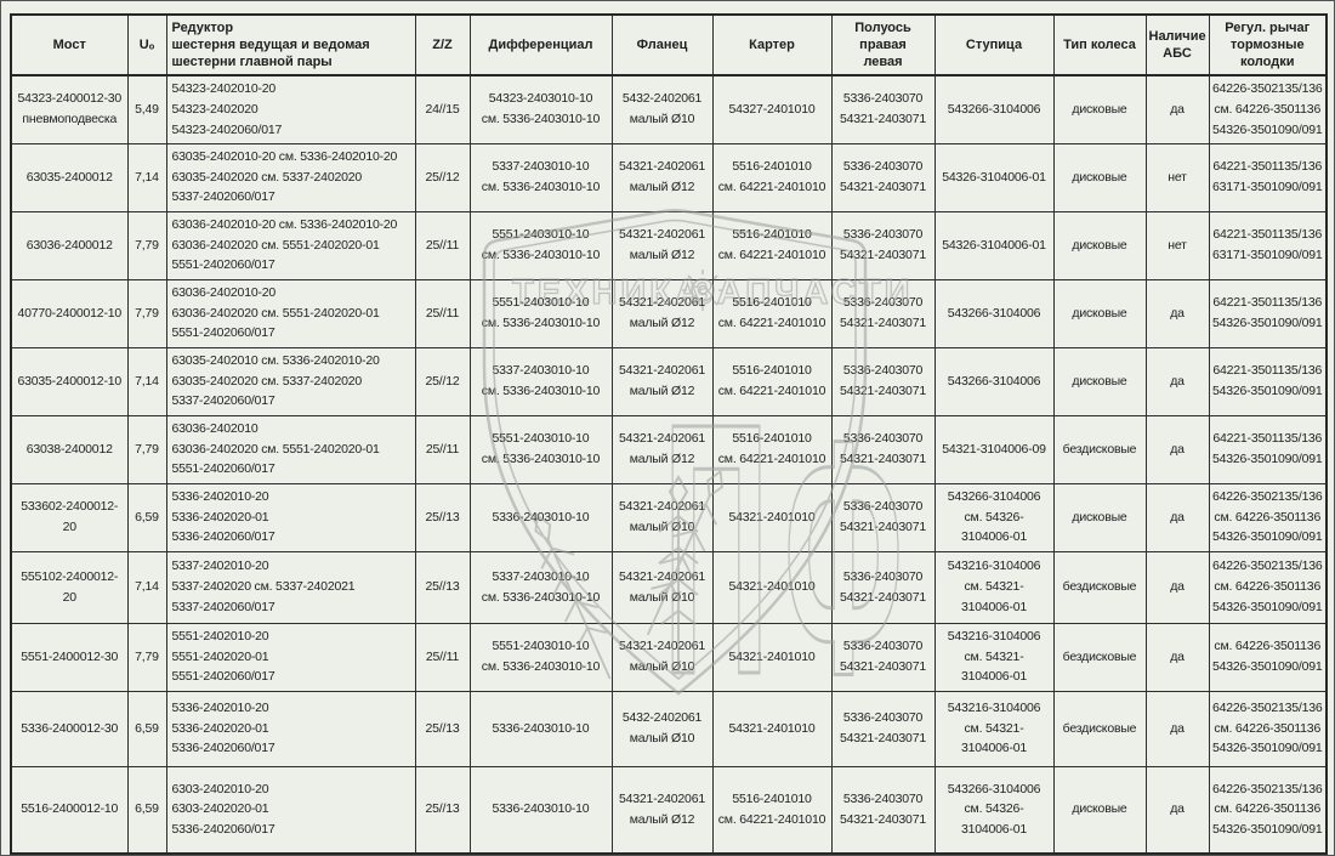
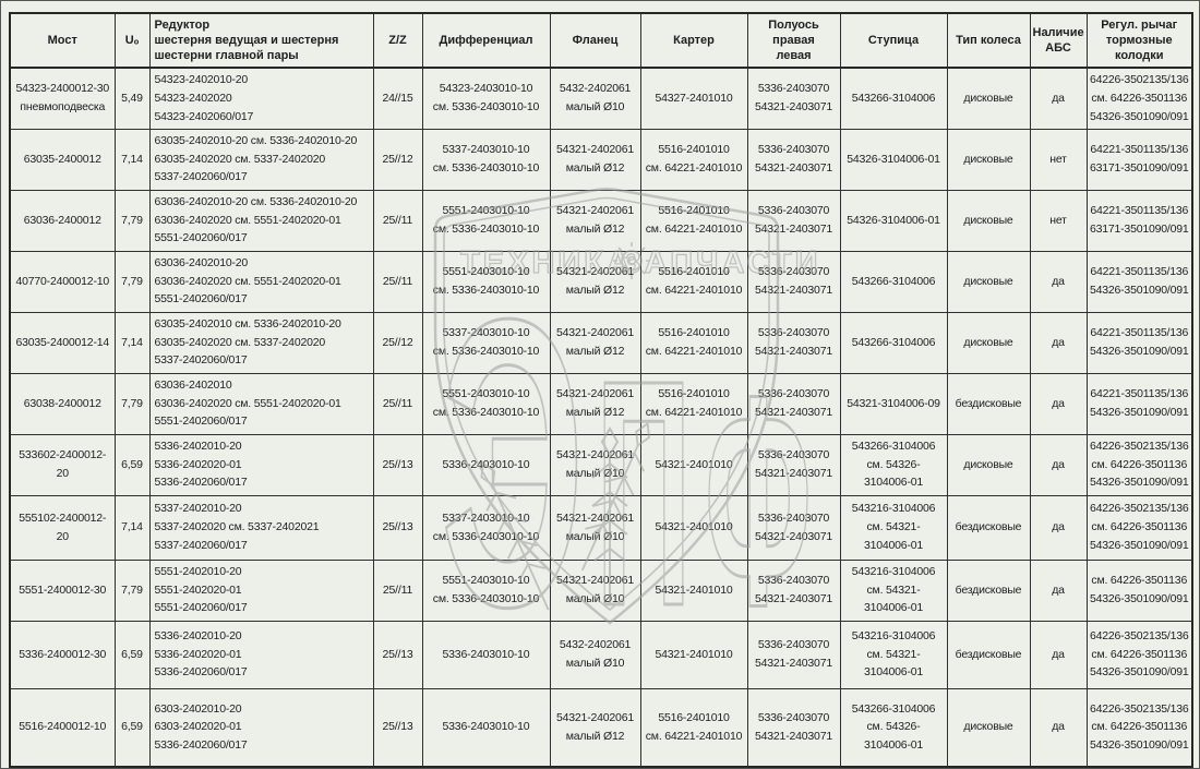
- Мост	Uₒ	Редуктор шестерня ведущая и ведомая шестерни главной пары	Z/Z	Дифференциал	Фланец	Картер	Полуось правая левая	Ступица	Тип колеса	Наличие АБС	Регул. рычаг тормозные колодки
+ Мост	Uₒ	Редуктор шестерня ведущая и шестерня шестерни главной пары	Z/Z	Дифференциал	Фланец	Картер	Полуось правая левая	Ступица	Тип колеса	Наличие АБС	Регул. рычаг тормозные колодки
  54323-2400012-30 пневмоподвеска	5,49	54323-2402010-20 54323-2402020 54323-2402060/017	24//15	54323-2403010-10 см. 5336-2403010-10	5432-2402061 малый Ø10	54327-2401010	5336-2403070 54321-2403071	543266-3104006	дисковые	да	64226-3502135/136 см. 64226-3501136 54326-3501090/091
  63035-2400012	7,14	63035-2402010-20 см. 5336-2402010-20 63035-2402020 см. 5337-2402020 5337-2402060/017	25//12	5337-2403010-10 см. 5336-2403010-10	54321-2402061 малый Ø12	5516-2401010 см. 64221-2401010	5336-2403070 54321-2403071	54326-3104006-01	дисковые	нет	64221-3501135/136 63171-3501090/091
  63036-2400012	7,79	63036-2402010-20 см. 5336-2402010-20 63036-2402020 см. 5551-2402020-01 5551-2402060/017	25//11	5551-2403010-10 см. 5336-2403010-10	54321-2402061 малый Ø12	5516-2401010 см. 64221-2401010	5336-2403070 54321-2403071	54326-3104006-01	дисковые	нет	64221-3501135/136 63171-3501090/091
  40770-2400012-10	7,79	63036-2402010-20 63036-2402020 см. 5551-2402020-01 5551-2402060/017	25//11	5551-2403010-10 см. 5336-2403010-10	54321-2402061 малый Ø12	5516-2401010 см. 64221-2401010	5336-2403070 54321-2403071	543266-3104006	дисковые	да	64221-3501135/136 54326-3501090/091
- 63035-2400012-10	7,14	63035-2402010 см. 5336-2402010-20 63035-2402020 см. 5337-2402020 5337-2402060/017	25//12	5337-2403010-10 см. 5336-2403010-10	54321-2402061 малый Ø12	5516-2401010 см. 64221-2401010	5336-2403070 54321-2403071	543266-3104006	дисковые	да	64221-3501135/136 54326-3501090/091
+ 63035-2400012-14	7,14	63035-2402010 см. 5336-2402010-20 63035-2402020 см. 5337-2402020 5337-2402060/017	25//12	5337-2403010-10 см. 5336-2403010-10	54321-2402061 малый Ø12	5516-2401010 см. 64221-2401010	5336-2403070 54321-2403071	543266-3104006	дисковые	да	64221-3501135/136 54326-3501090/091
  63038-2400012	7,79	63036-2402010 63036-2402020 см. 5551-2402020-01 5551-2402060/017	25//11	5551-2403010-10 см. 5336-2403010-10	54321-2402061 малый Ø12	5516-2401010 см. 64221-2401010	5336-2403070 54321-2403071	54321-3104006-09	бездисковые	да	64221-3501135/136 54326-3501090/091
  533602-2400012-20	6,59	5336-2402010-20 5336-2402020-01 5336-2402060/017	25//13	5336-2403010-10	54321-2402061 малый Ø10	54321-2401010	5336-2403070 54321-2403071	543266-3104006 см. 54326- 3104006-01	дисковые	да	64226-3502135/136 см. 64226-3501136 54326-3501090/091
  555102-2400012-20	7,14	5337-2402010-20 5337-2402020 см. 5337-2402021 5337-2402060/017	25//13	5337-2403010-10 см. 5336-2403010-10	54321-2402061 малый Ø10	54321-2401010	5336-2403070 54321-2403071	543216-3104006 см. 54321- 3104006-01	бездисковые	да	64226-3502135/136 см. 64226-3501136 54326-3501090/091
  5551-2400012-30	7,79	5551-2402010-20 5551-2402020-01 5551-2402060/017	25//11	5551-2403010-10 см. 5336-2403010-10	54321-2402061 малый Ø10	54321-2401010	5336-2403070 54321-2403071	543216-3104006 см. 54321- 3104006-01	бездисковые	да	см. 64226-3501136 54326-3501090/091
  5336-2400012-30	6,59	5336-2402010-20 5336-2402020-01 5336-2402060/017	25//13	5336-2403010-10	5432-2402061 малый Ø10	54321-2401010	5336-2403070 54321-2403071	543216-3104006 см. 54321- 3104006-01	бездисковые	да	64226-3502135/136 см. 64226-3501136 54326-3501090/091
  5516-2400012-10	6,59	6303-2402010-20 6303-2402020-01 5336-2402060/017	25//13	5336-2403010-10	54321-2402061 малый Ø12	5516-2401010 см. 64221-2401010	5336-2403070 54321-2403071	543266-3104006 см. 54326- 3104006-01	дисковые	да	64226-3502135/136 см. 64226-3501136 54326-3501090/091
  ТЕХНИКА
  ЗАПЧАСТИ
+ Э
  П
  Ф
